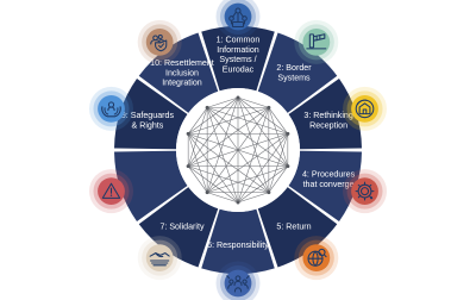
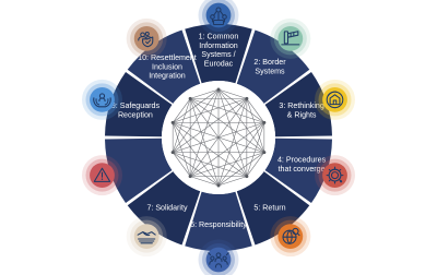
  Information Systems / Eurodac
  2: Border Systems
- 3: Rethinking Reception
+ 3: Rethinking & Rights
  4: Procedures that converge
  5: Return
  6: Responsibility
  7: Solidarity
- 9: Safeguards & Rights
+ 9: Safeguards Reception
  10: Resettlement Inclusion Integration
